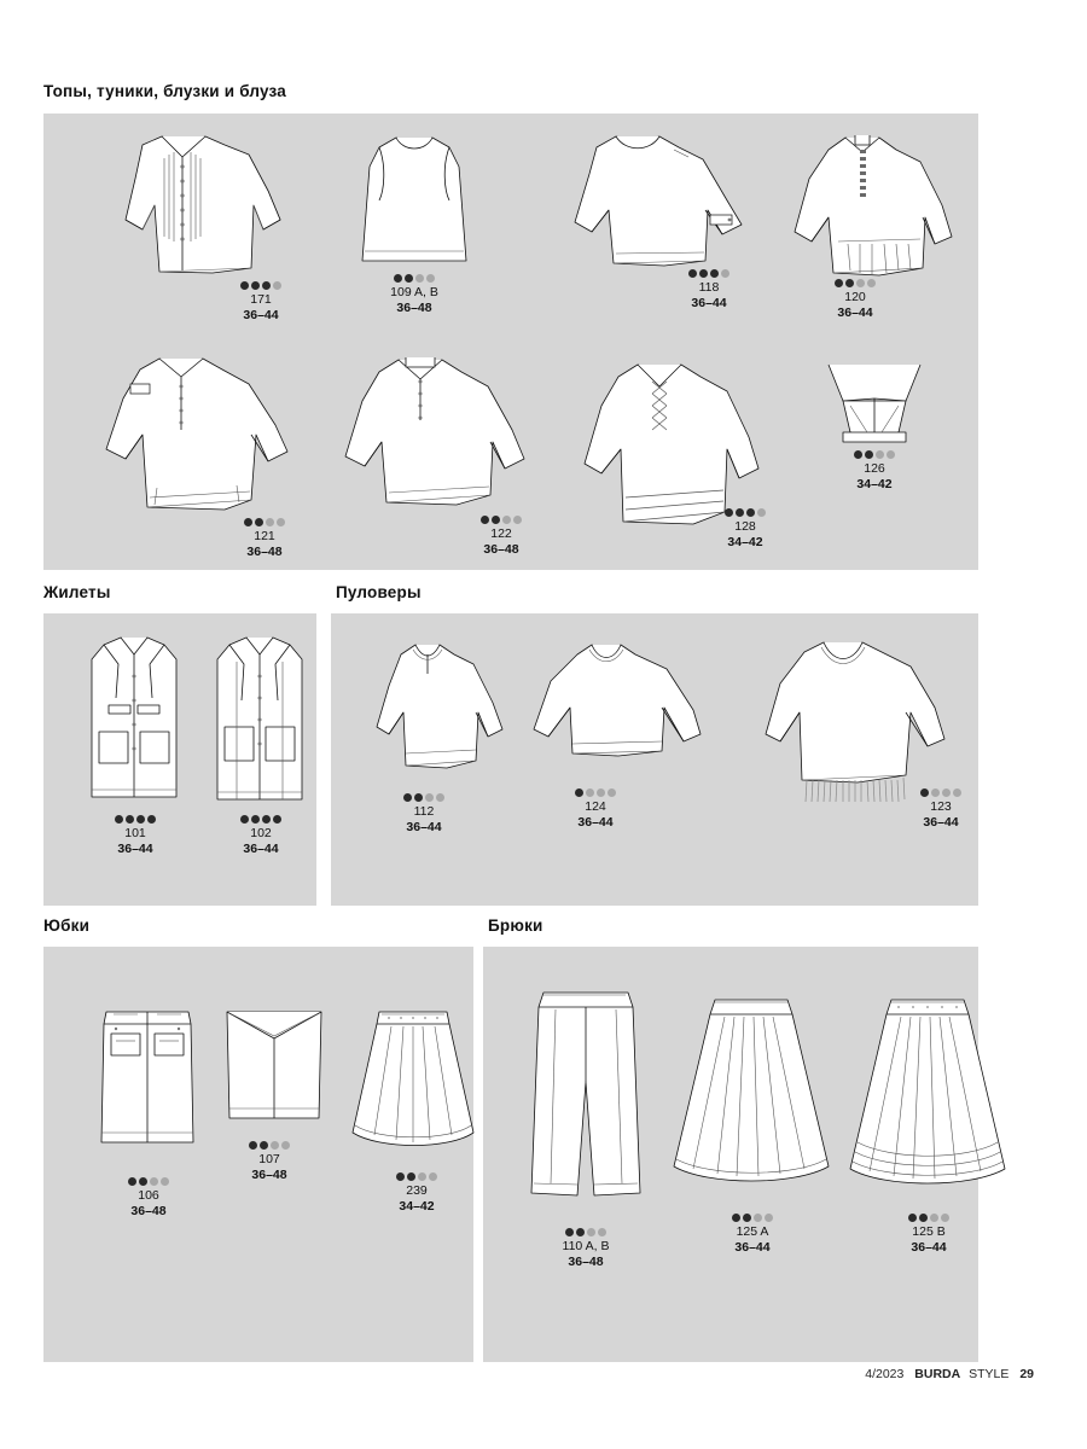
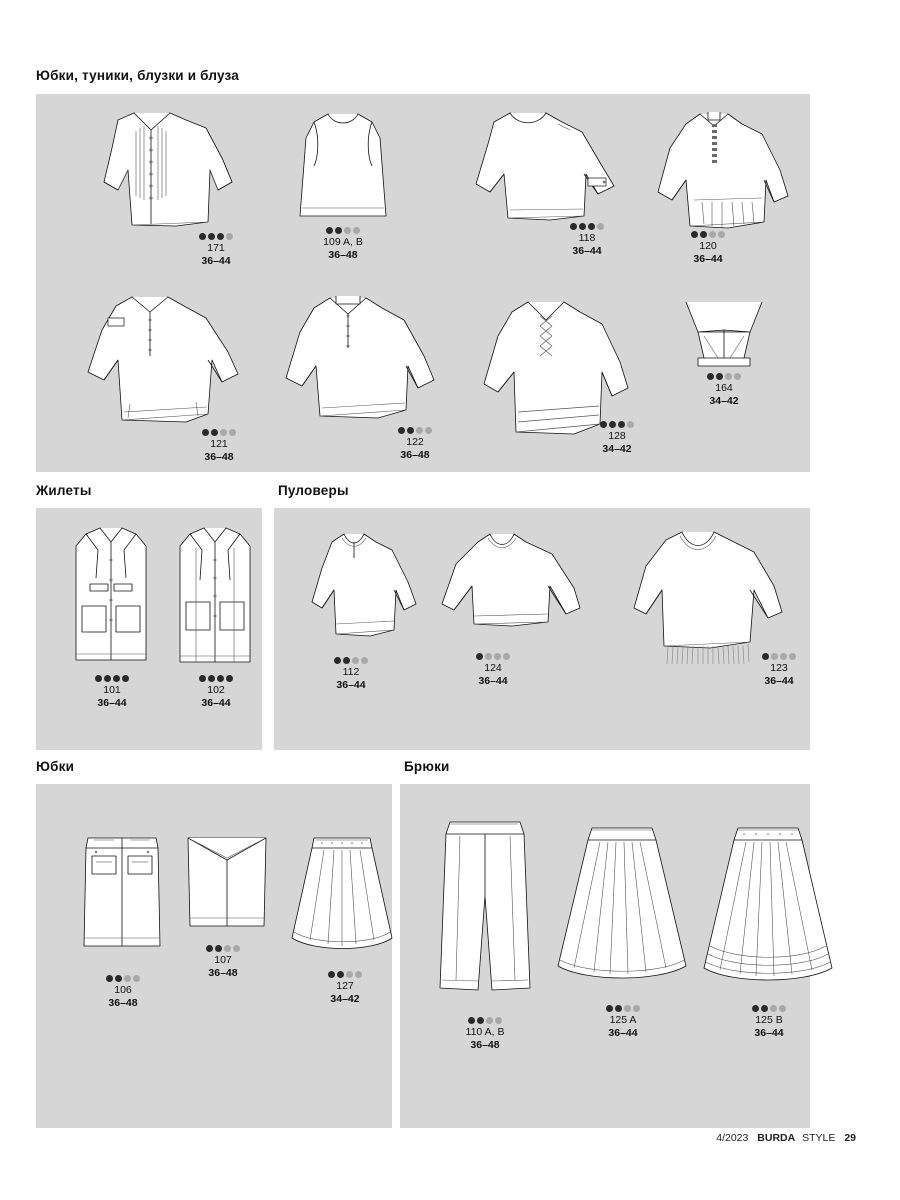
- Топы, туники, блузки и блуза
+ Юбки, туники, блузки и блуза
  171
  36–44
  109 A, B
  36–48
  118
  36–44
  120
  36–44
  121
  36–48
  122
  36–48
  128
  34–42
- 126
+ 164
  34–42
  Жилеты
  101
  36–44
  102
  36–44
  Пуловеры
  112
  36–44
  124
  36–44
  123
  36–44
  Юбки
  106
  36–48
  107
  36–48
- 239
+ 127
  34–42
  Брюки
  110 A, B
  36–48
  125 A
  36–44
  125 B
  36–44
  4/2023 BURDA STYLE 29
